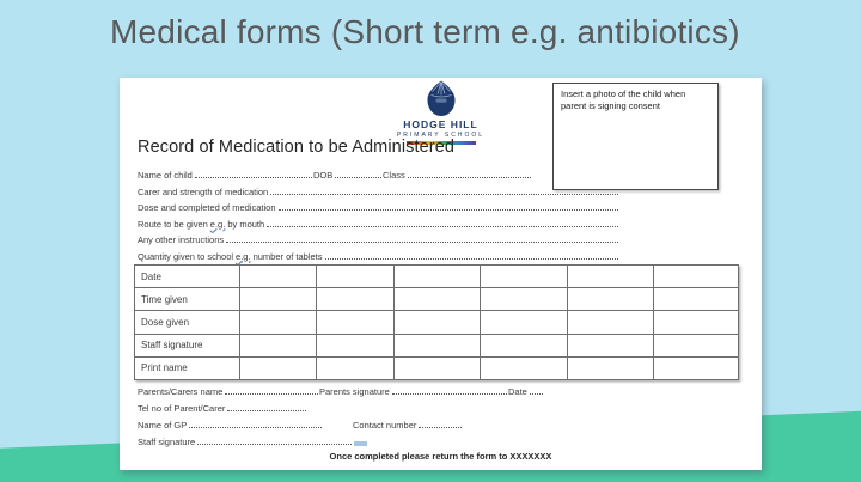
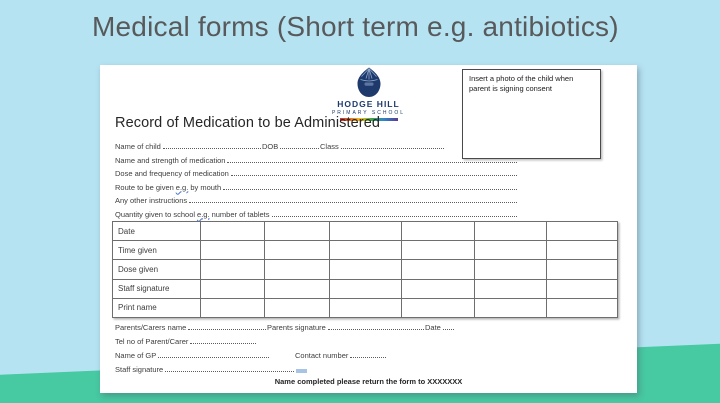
  Medical forms (Short term e.g. antibiotics)
  HODGE HILL
  Insert a photo of the child when parent is signing consent
  Record of Medication to be Administered
  Name of child
  DOB
  Class
- Carer and strength of medication
+ Name and strength of medication
- Dose and completed of medication
+ Dose and frequency of medication
  Route to be given
  e.g.
  by mouth
  Any other instructions
  Quantity given to school
  e.g.
  number of tablets
  Date
  Time given
  Dose given
  Staff signature
  Print name
  Parents/Carers name
  Parents signature
  Date
  Tel no of Parent/Carer
  Name of GP
  Contact number
  Staff signature
- Once completed please return the form to XXXXXXX
+ Name completed please return the form to XXXXXXX
